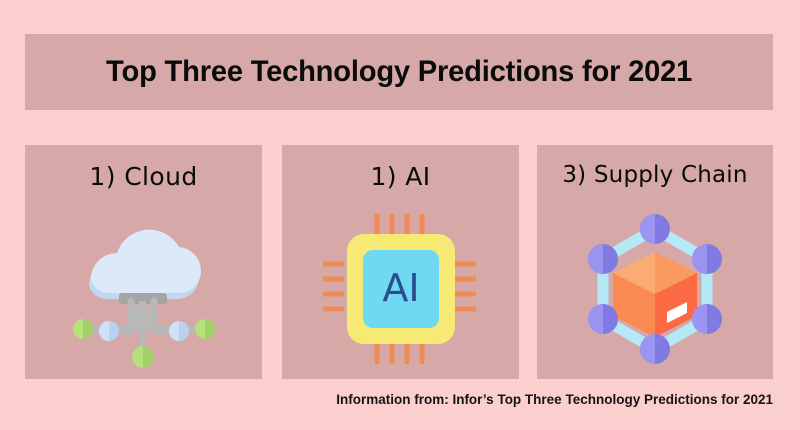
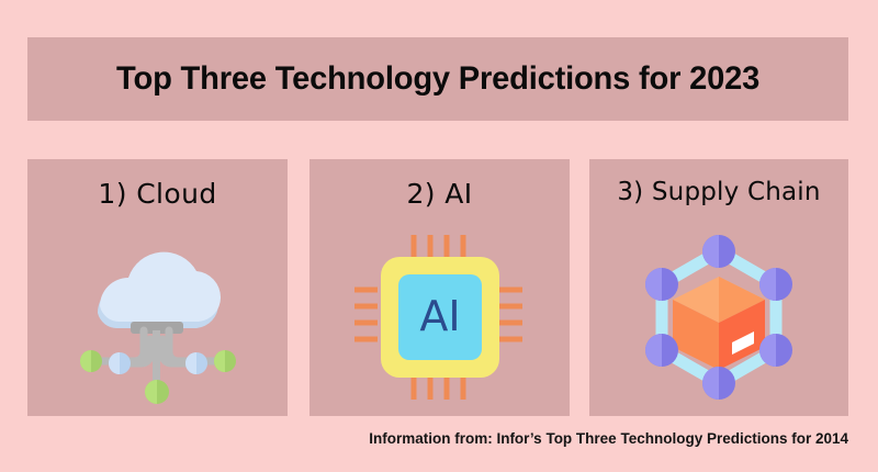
- Top Three Technology Predictions for 2021
+ Top Three Technology Predictions for 2023
  1) Cloud
- 1) AI
+ 2) AI
  AI
  3) Supply Chain
- Information from: Infor’s Top Three Technology Predictions for 2021
+ Information from: Infor’s Top Three Technology Predictions for 2014
